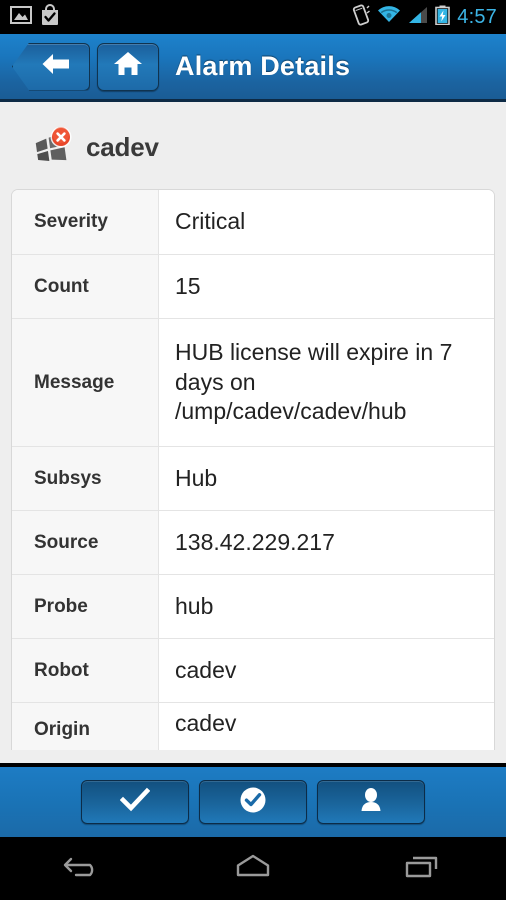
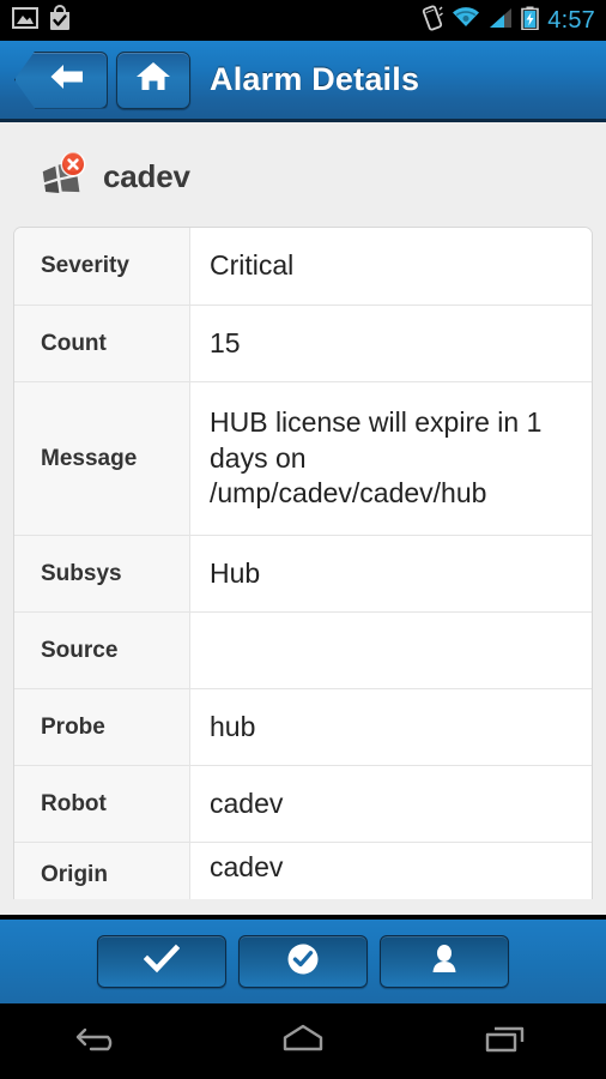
  4:57
  Alarm Details
  cadev
  Severity
  Critical
  Count
  15
  Message
- HUB license will expire in 7 days on /ump/cadev/cadev/hub
+ HUB license will expire in 1 days on /ump/cadev/cadev/hub
  Subsys
  Hub
  Source
- 138.42.229.217
  Probe
  hub
  Robot
  cadev
  Origin
  cadev
